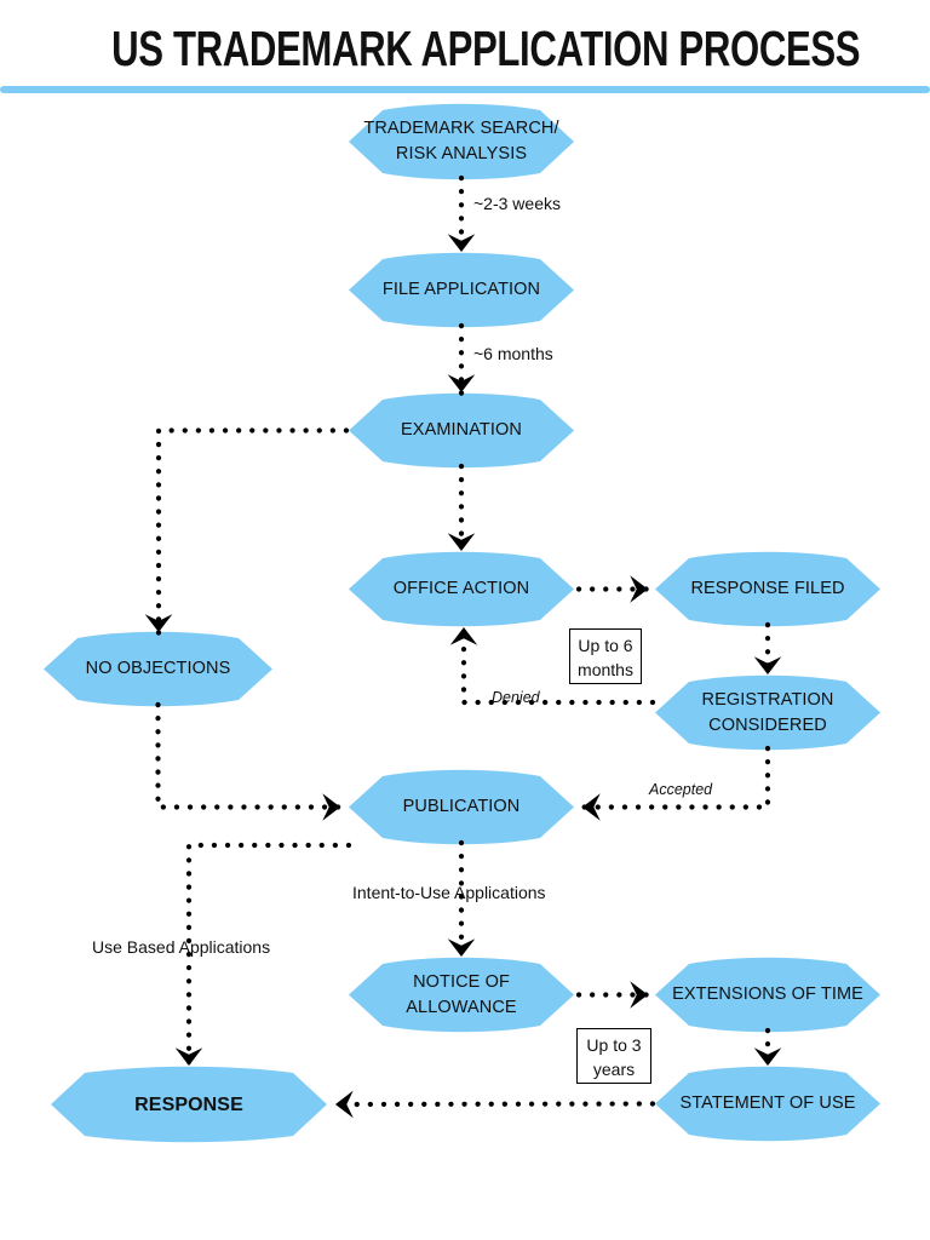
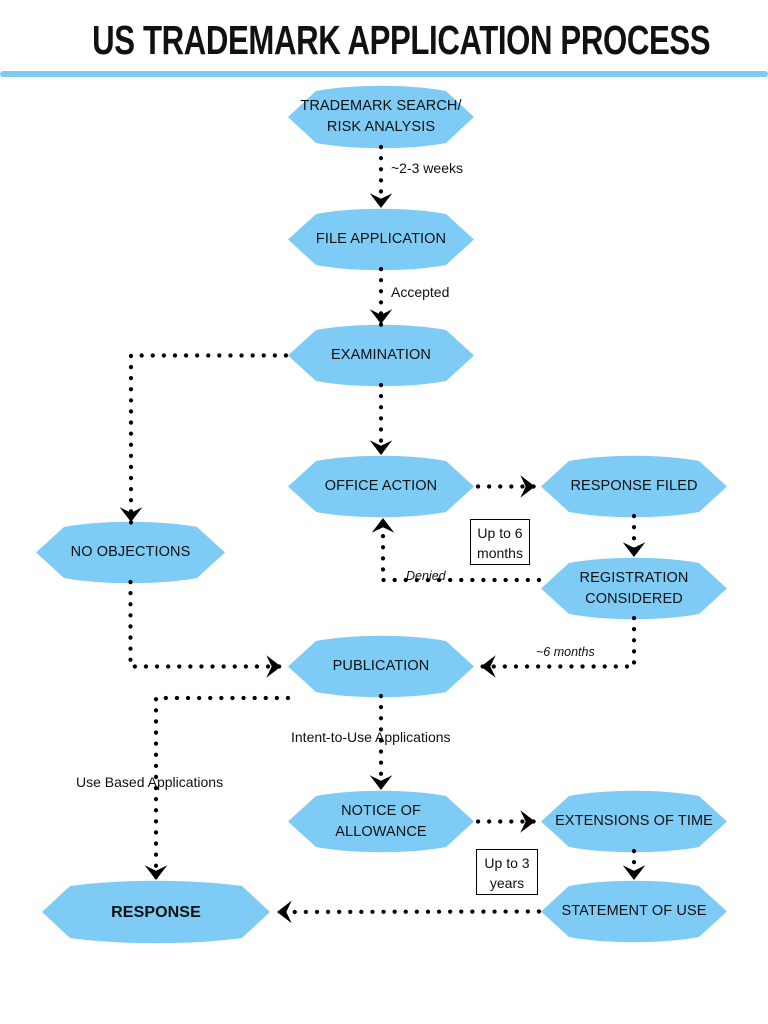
  US TRADEMARK APPLICATION PROCE
  TRADEMARK SEARCH/
  RISK ANALYSIS
  FILE APPLICATION
  EXAMINATION
  OFFICE ACTION
  RESPONSE FILED
  NO OBJECTIONS
  REGISTRATION
  CONSIDERED
  PUBLICATION
  NOTICE OF
  ALLOWANCE
  EXTENSIONS OF TIME
  STATEMENT OF USE
  RESPONSE
  ~2-3 weeks
- ~6 months
+ Accepted
  Denied
- Accepted
+ ~6 months
  Intent-to-Use Applications
  Use Based Applications
  Up to 6
  months
  Up to 3
  years
